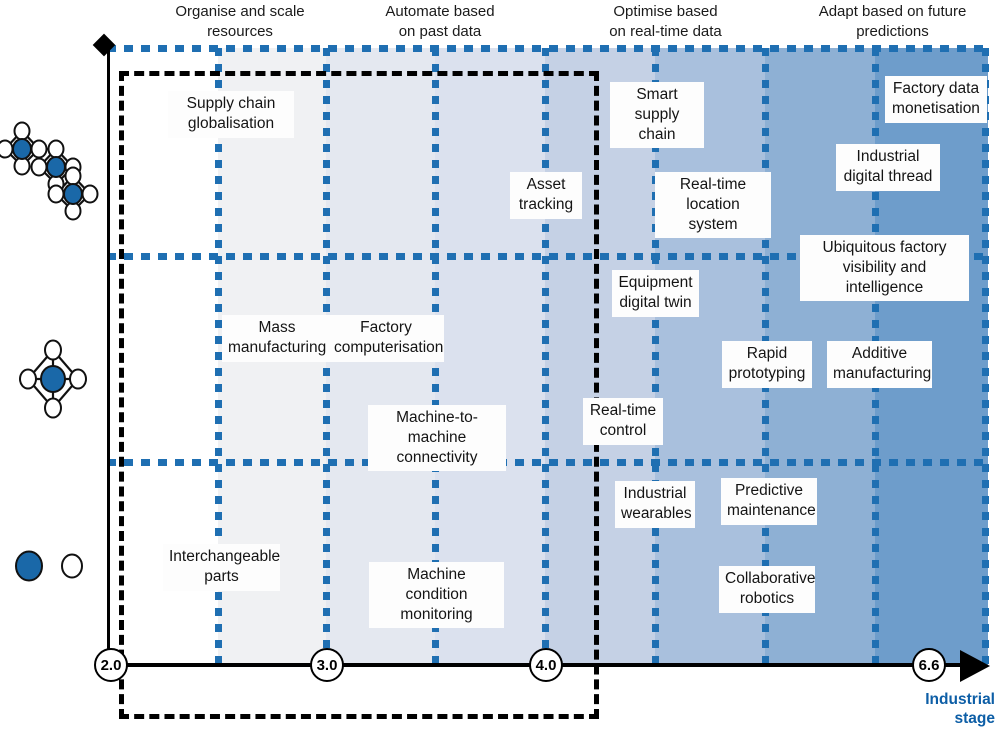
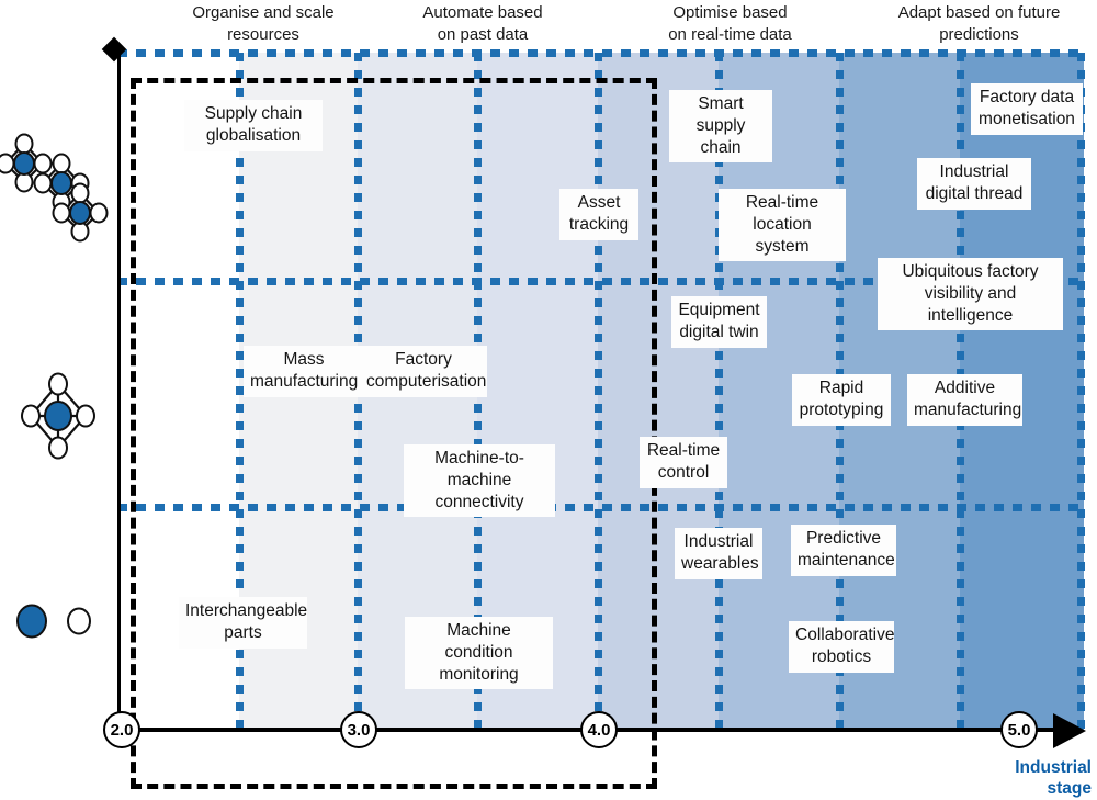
  Industrial
  stage
  Organise and scale
  resources
  Automate based
  on past data
  Optimise based
  on real-time data
  Adapt based on future
  predictions
  Supply chain
  globalisation
  Asset
  tracking
  Smart
  supply chain
  Real-time
  location system
  Factory data
  monetisation
  Industrial
  digital thread
  Ubiquitous factory
  visibility and intelligence
  Equipment
  digital twin
  Mass
  manufacturing
  Factory
  computerisation
  Rapid
  prototyping
  Additive
  manufacturing
  Machine-to-machine
  connectivity
  Real-time
  control
  Industrial
  wearables
  Predictive
  maintenance
  Collaborative
  robotics
  Interchangeable
  parts
  Machine condition
  monitoring
  2.0
  3.0
  4.0
- 6.6
+ 5.0
